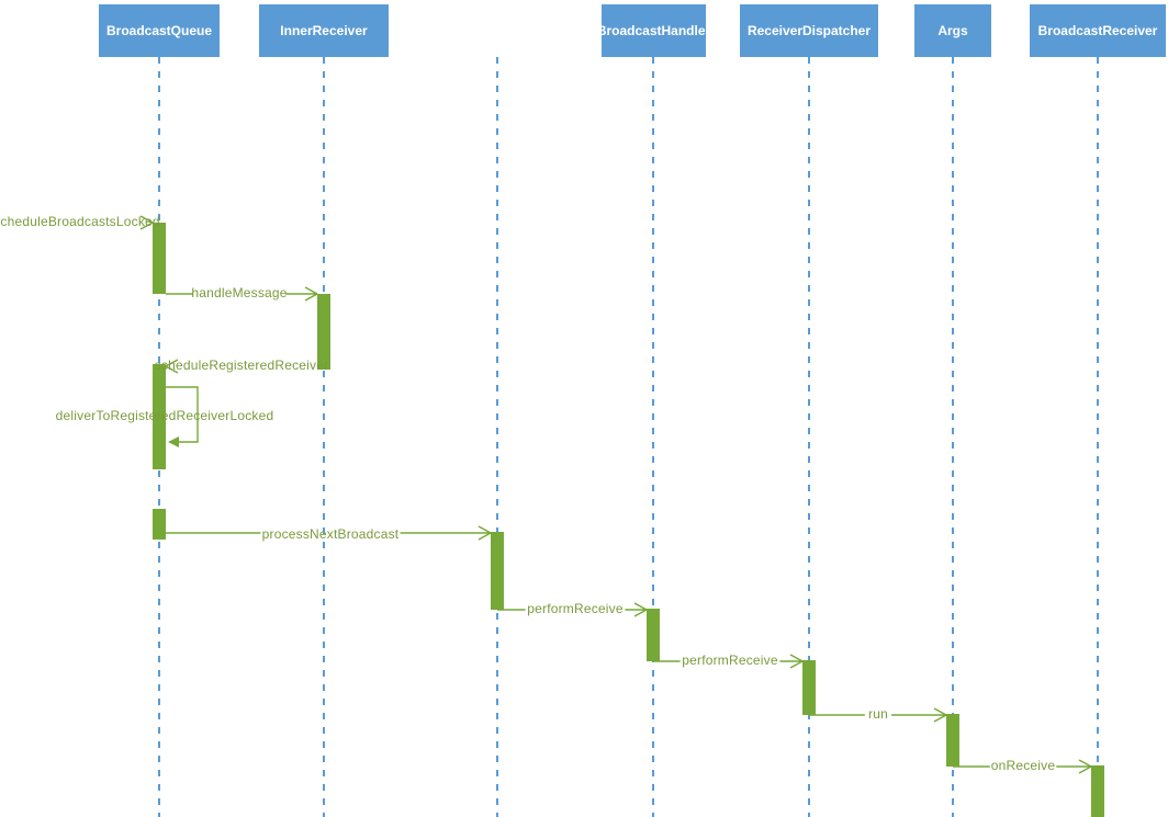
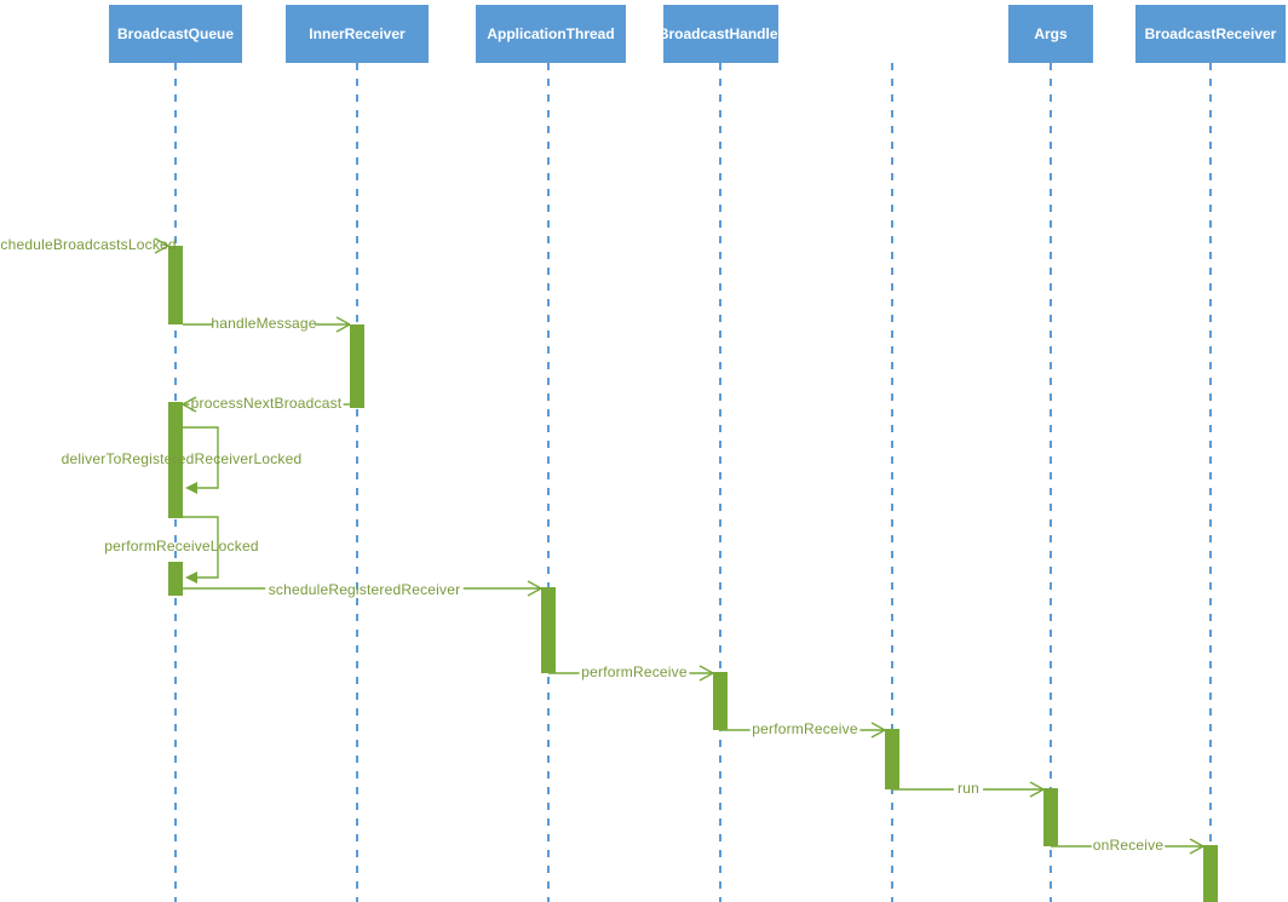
  cheduleBroadcastsLocked
  handleMessage
- scheduleRegisteredReceiver
+ processNextBroadcast
  deliverToRegisteredReceiverLocked
+ performReceiveLocked
- processNextBroadcast
+ scheduleRegisteredReceiver
  performReceive
  performReceive
  run
  onReceive
  BroadcastQueue
  InnerReceiver
+ ApplicationThread
  BroadcastHandler
- ReceiverDispatcher
  Args
  BroadcastReceiver
